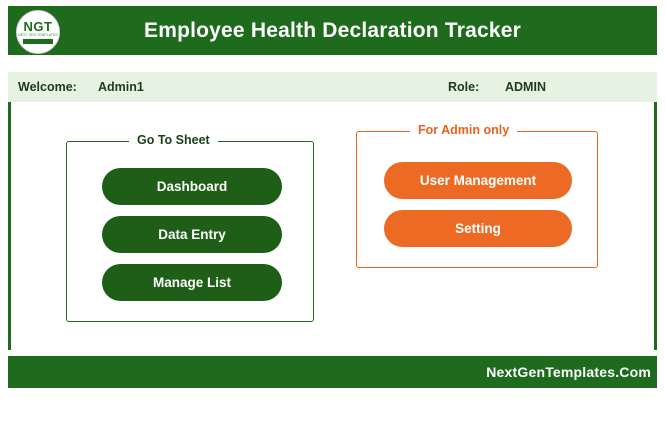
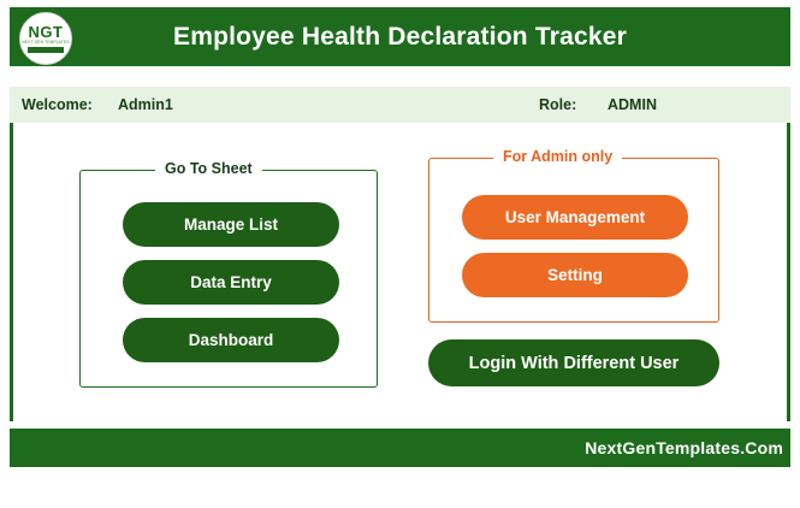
  NGT
  Employee Health Declaration Tracker
  Welcome:
  Admin1
  Role:
  ADMIN
  Go To Sheet
- Dashboard
+ Manage List
  Data Entry
- Manage List
+ Dashboard
  For Admin only
  User Management
  Setting
+ Login With Different User
  NextGenTemplates.Com
